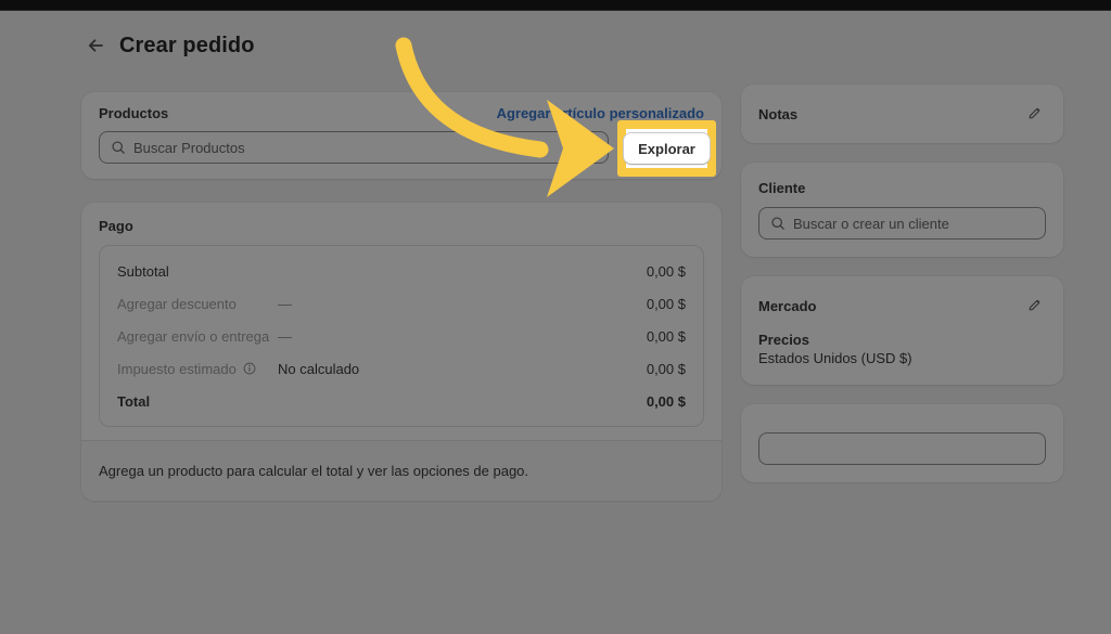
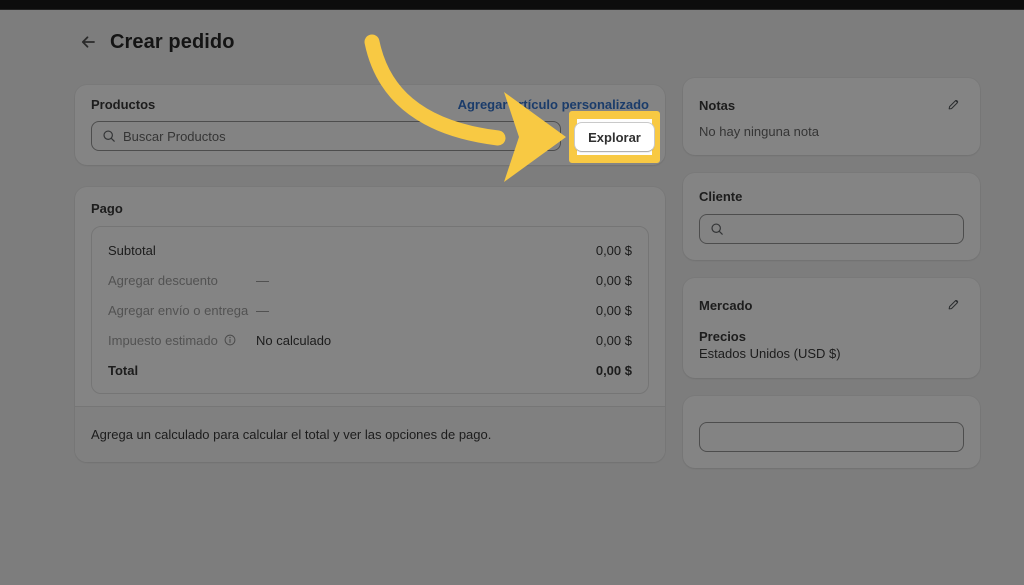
  Crear pedido
  Productos
  Agregartículo personalizado
  Buscar Productos
  Pago
  Subtotal
  0,00 $
  Agregar descuento
  —
  0,00 $
  Agregar envío o entrega
  —
  0,00 $
  Impuesto estimado
  No calculado
  0,00 $
  Total
  0,00 $
- Agrega un producto para calcular el total y ver las opciones de pago.
+ Agrega un calculado para calcular el total y ver las opciones de pago.
  Notas
+ No hay ninguna nota
  Cliente
- Buscar o crear un cliente
  Mercado
  Precios
  Estados Unidos (USD $)
  Explorar
